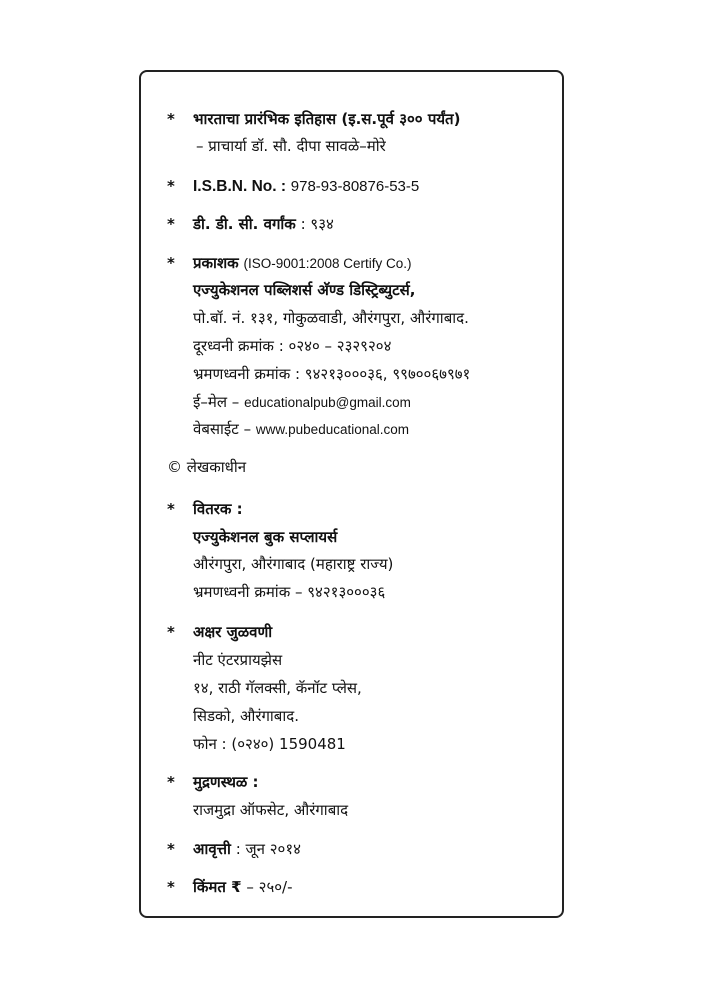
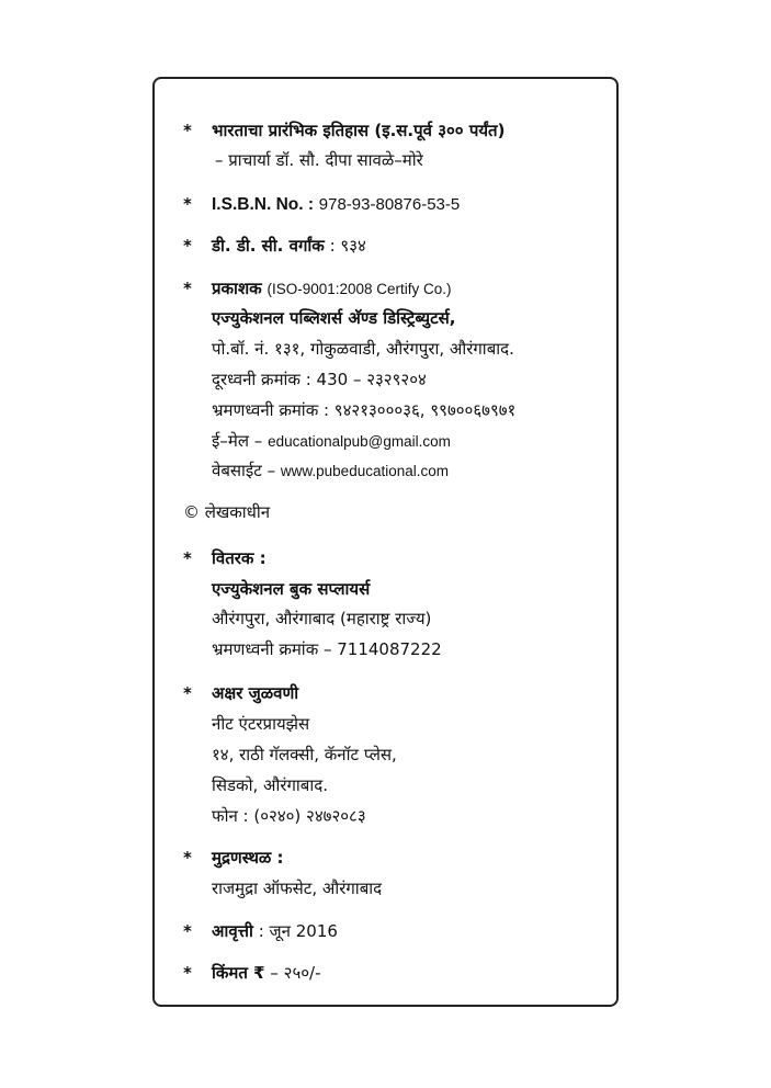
  *
  भारताचा प्रारंभिक इतिहास (इ.स.पूर्व ३०० पर्यंत)
  – प्राचार्या डॉ. सौ. दीपा सावळे–मोरे
  *
  I.S.B.N. No. : 978-93-80876-53-5
  *
  डी. डी. सी. वर्गांक : ९३४
  *
  प्रकाशक (ISO-9001:2008 Certify Co.)
  एज्युकेशनल पब्लिशर्स अ‍ॅण्ड डिस्ट्रिब्युटर्स,
  पो.बॉ. नं. १३१, गोकुळवाडी, औरंगपुरा, औरंगाबाद.
- दूरध्वनी क्रमांक : ०२४० – २३२९२०४
+ दूरध्वनी क्रमांक : 430 – २३२९२०४
  भ्रमणध्वनी क्रमांक : ९४२१३०००३६, ९९७००६७९७१
  ई–मेल – educationalpub@gmail.com
  वेबसाईट – www.pubeducational.com
  © लेखकाधीन
  *
  वितरक :
  एज्युकेशनल बुक सप्लायर्स
  औरंगपुरा, औरंगाबाद (महाराष्ट्र राज्य)
- भ्रमणध्वनी क्रमांक – ९४२१३०००३६
+ भ्रमणध्वनी क्रमांक – 7114087222
  *
  अक्षर जुळवणी
  नीट एंटरप्रायझेस
  १४, राठी गॅलक्सी, कॅनॉट प्लेस,
  सिडको, औरंगाबाद.
- फोन : (०२४०) 1590481
+ फोन : (०२४०) २४७२०८३
  *
  मुद्रणस्थळ :
  राजमुद्रा ऑफसेट, औरंगाबाद
  *
- आवृत्ती : जून २०१४
+ आवृत्ती : जून 2016
  *
  किंमत ₹ – २५०/-
